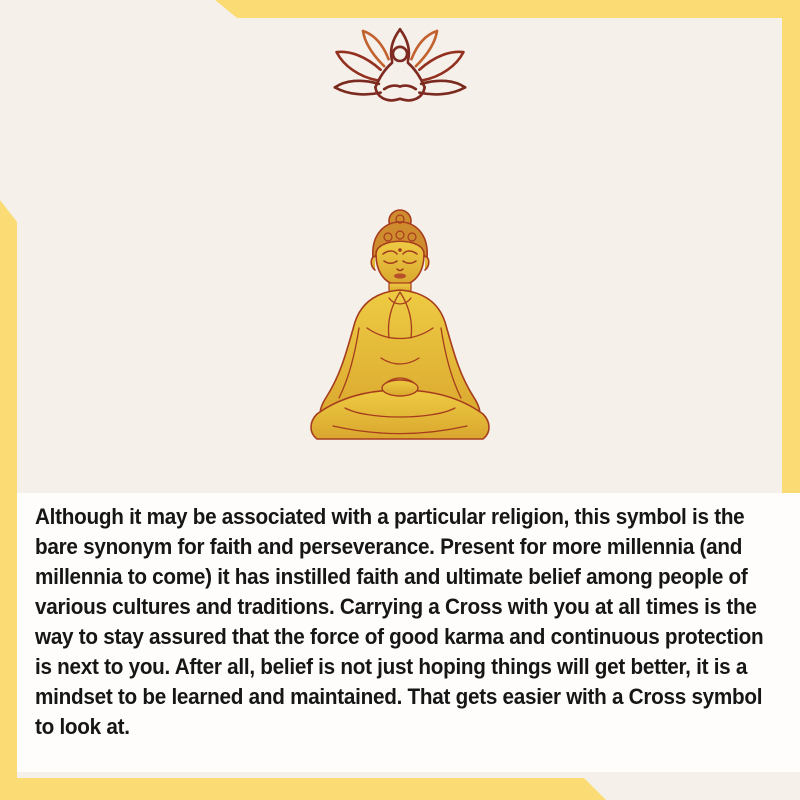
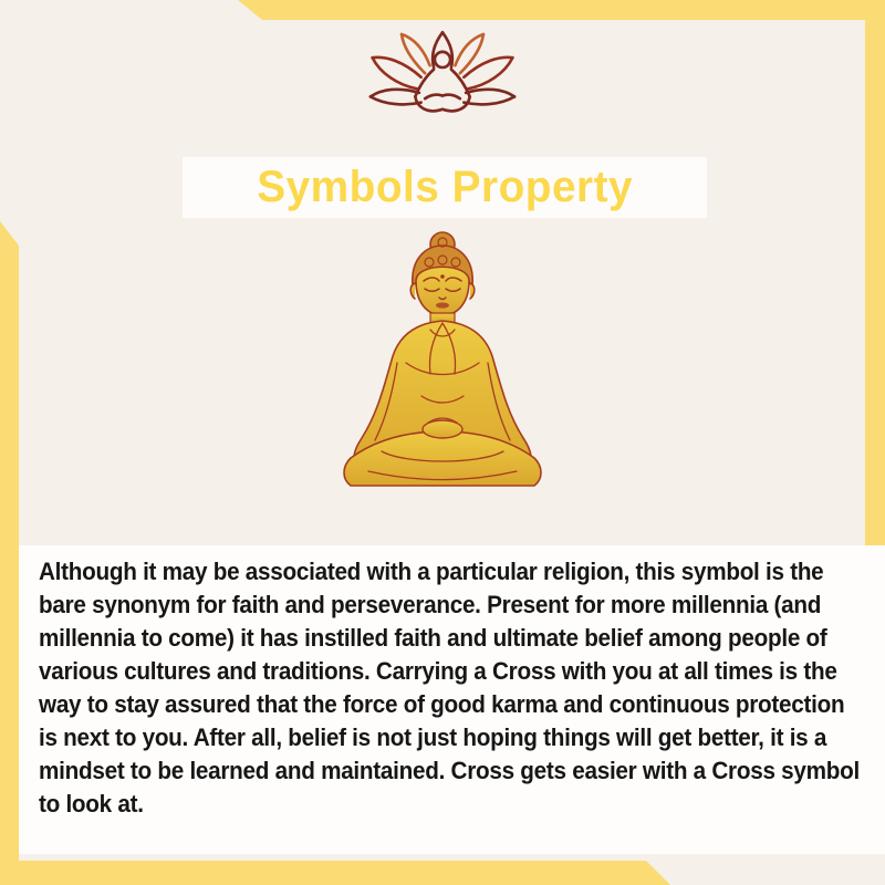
+ Symbols Property
- Although it may be associated with a particular religion, this symbol is the bare synonym for faith and perseverance. Present for more millennia (and millennia to come) it has instilled faith and ultimate belief among people of various cultures and traditions. Carrying a Cross with you at all times is the way to stay assured that the force of good karma and continuous protection is next to you. After all, belief is not just hoping things will get better, it is a mindset to be learned and maintained. That gets easier with a Cross symbol to look at.
+ Although it may be associated with a particular religion, this symbol is the bare synonym for faith and perseverance. Present for more millennia (and millennia to come) it has instilled faith and ultimate belief among people of various cultures and traditions. Carrying a Cross with you at all times is the way to stay assured that the force of good karma and continuous protection is next to you. After all, belief is not just hoping things will get better, it is a mindset to be learned and maintained. Cross gets easier with a Cross symbol to look at.
